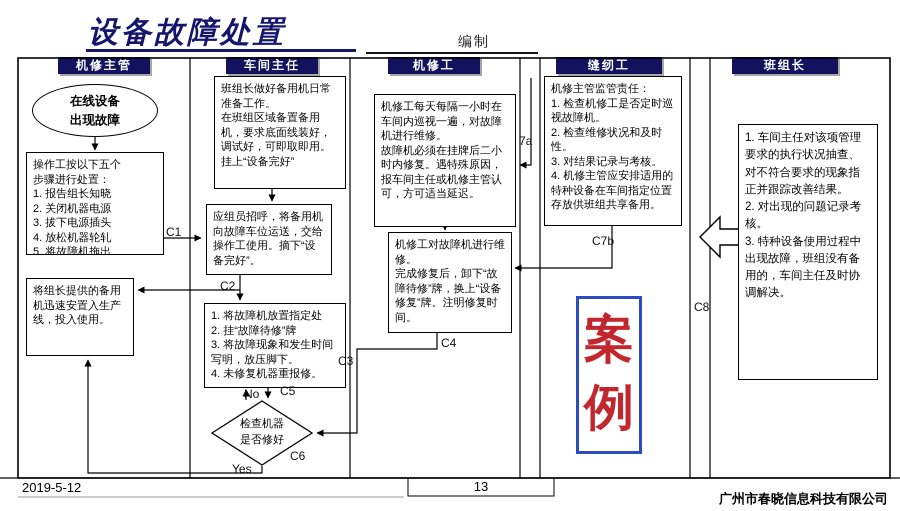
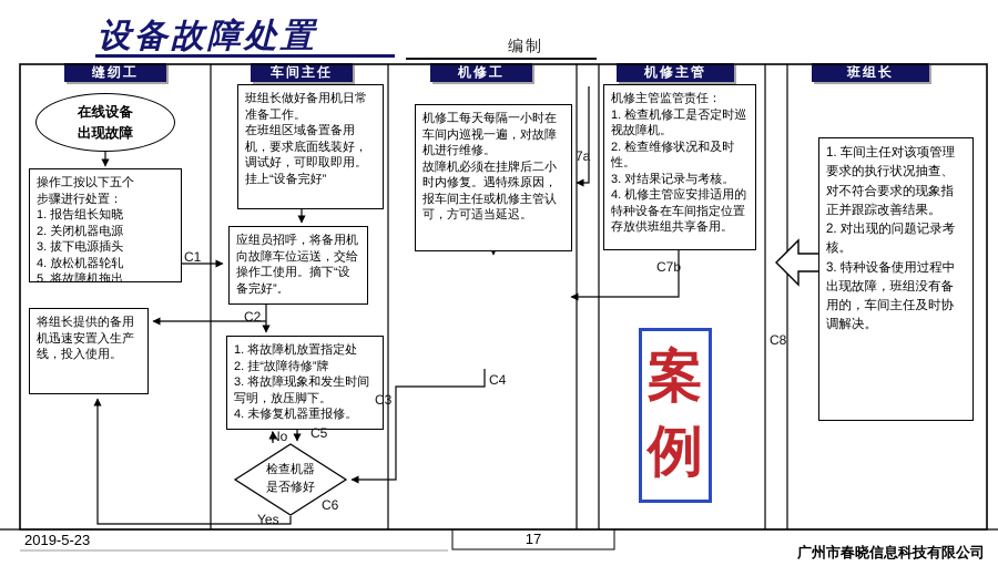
  设备故障处置
  编制
- 机修主管
+ 缝纫工
  车间主任
  机修工
- 缝纫工
+ 机修主管
  班组长
  在线设备
  出现故障
  操作工按以下五个
  步骤进行处置：
  1. 报告组长知晓
  2. 关闭机器电源
  3. 拔下电源插头
  4. 放松机器轮轧
  5. 将故障机拖出
  将组长提供的备用机迅速安置入生产线，投入使用。
  班组长做好备用机日常准备工作。
  在班组区域备置备用机，要求底面线装好，调试好，可即取即用。
  挂上“设备完好”
  应组员招呼，将备用机向故障车位运送，交给操作工使用。摘下“设备完好”。
  1. 将故障机放置指定处
  2. 挂“故障待修”牌
  3. 将故障现象和发生时间写明，放压脚下。
  4. 未修复机器重报修。
  检查机器
  是否修好
  机修工每天每隔一小时在车间内巡视一遍，对故障机进行维修。
  故障机必须在挂牌后二小时内修复。遇特殊原因，报车间主任或机修主管认可，方可适当延迟。
- 机修工对故障机进行维修。
- 完成修复后，卸下“故障待修”牌，换上“设备修复”牌。注明修复时间。
  机修主管监管责任：
  1. 检查机修工是否定时巡视故障机。
  2. 检查维修状况和及时性。
  3. 对结果记录与考核。
  4. 机修主管应安排适用的特种设备在车间指定位置存放供班组共享备用。
  1. 车间主任对该项管理要求的执行状况抽查、对不符合要求的现象指正并跟踪改善结果。
  2. 对出现的问题记录考核。
  3. 特种设备使用过程中出现故障，班组没有备用的，车间主任及时协调解决。
  案例
  C1
  C2
  C3
  C4
  C5
  C6
  C7b
  7a
  C8
  No
  Yes
- 2019-5-12
+ 2019-5-23
- 13
+ 17
  广州市春晓信息科技有限公司
